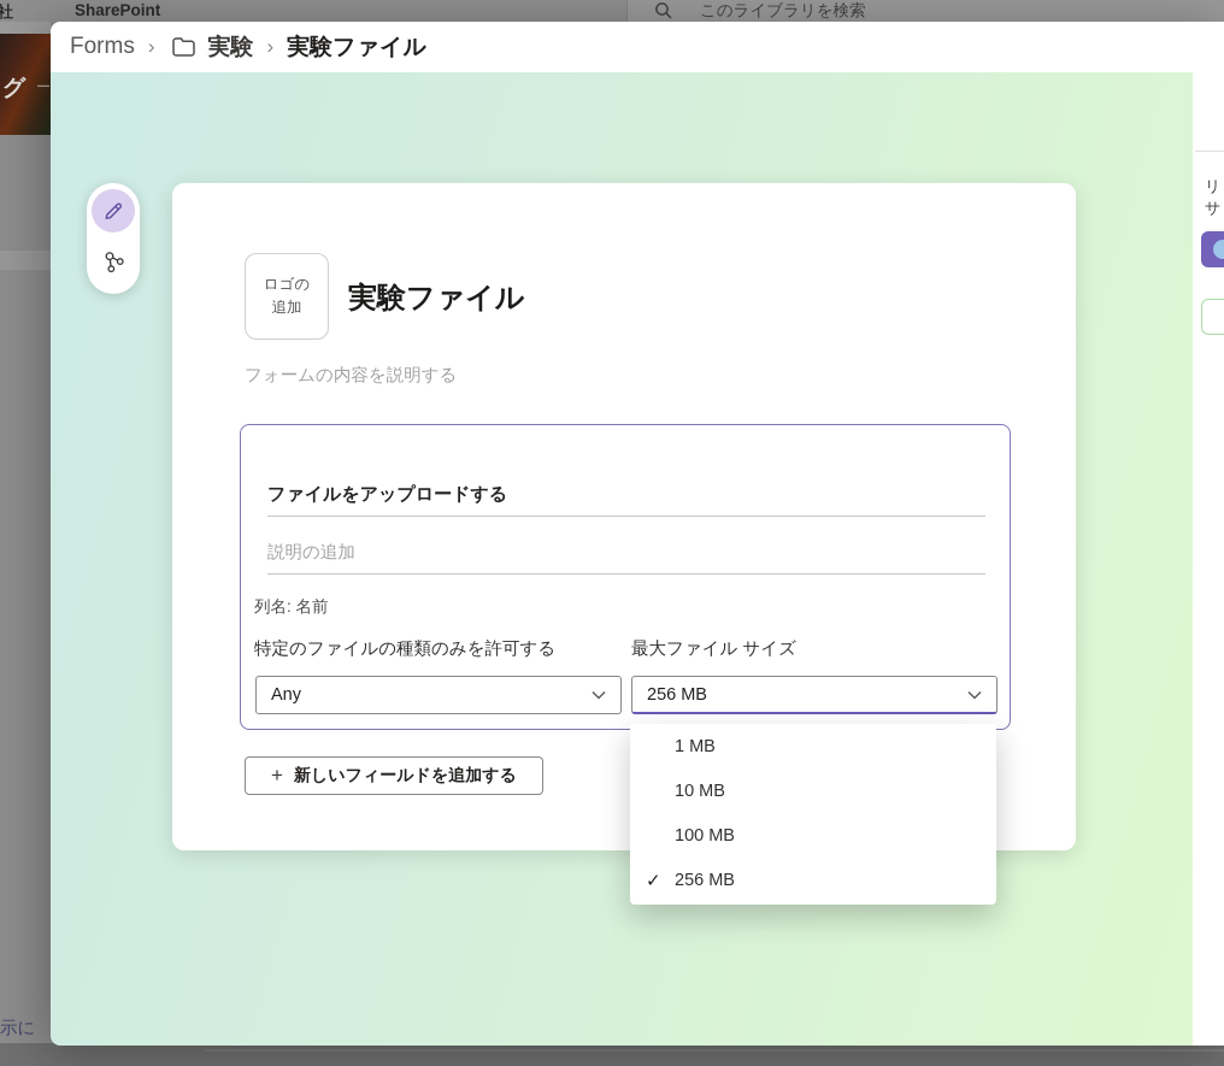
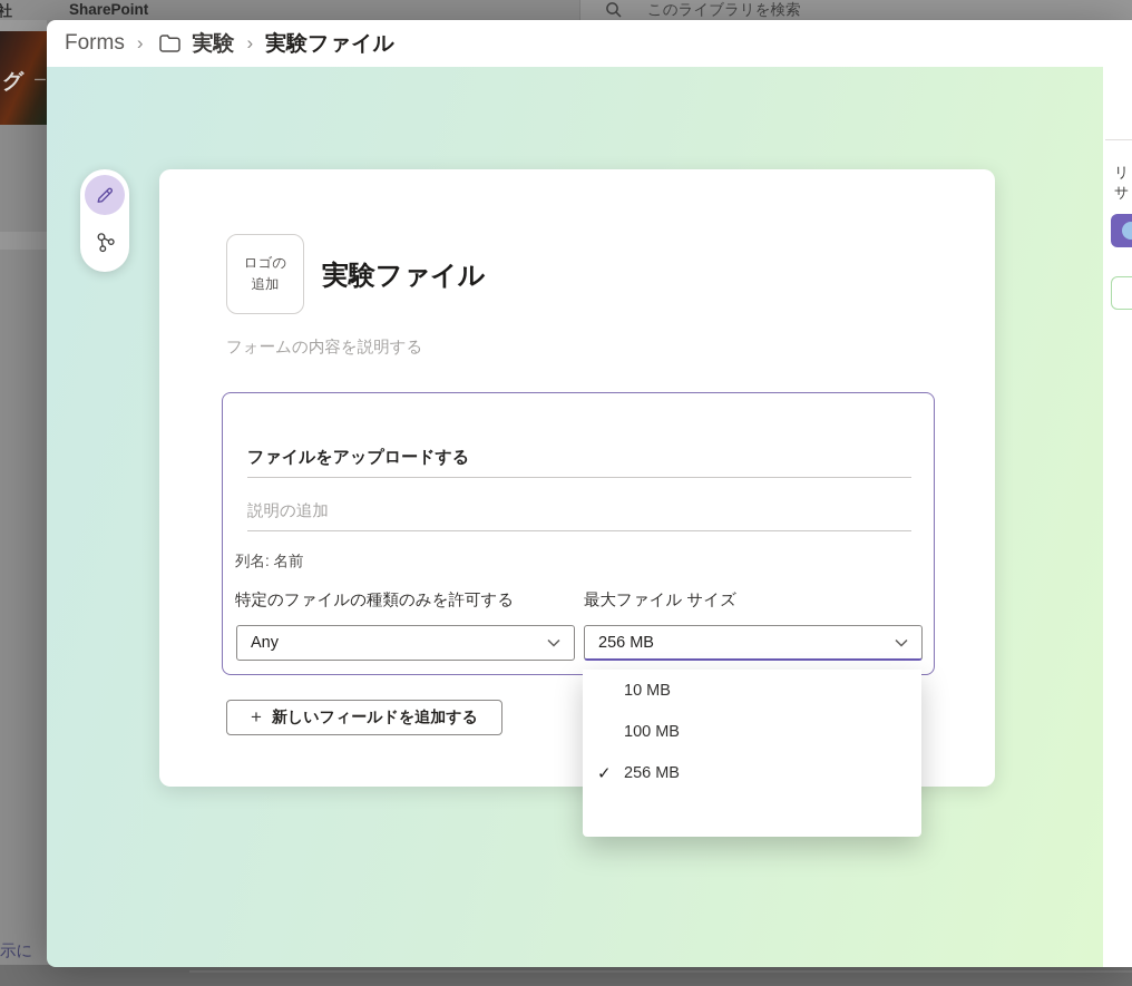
  社
  SharePoint
  このライブラリを検索
  グ
  ー
  示に
  Forms
  ›
  実験
  ›
  実験ファイル
  リ
  サ
  ロゴの
  追加
  実験ファイル
  フォームの内容を説明する
  ファイルをアップロードする
  説明の追加
  列名: 名前
  特定のファイルの種類のみを許可する
  最大ファイル サイズ
  Any
  256 MB
  +
  新しいフィールドを追加する
- 1 MB
  10 MB
  100 MB
  ✓
  256 MB
